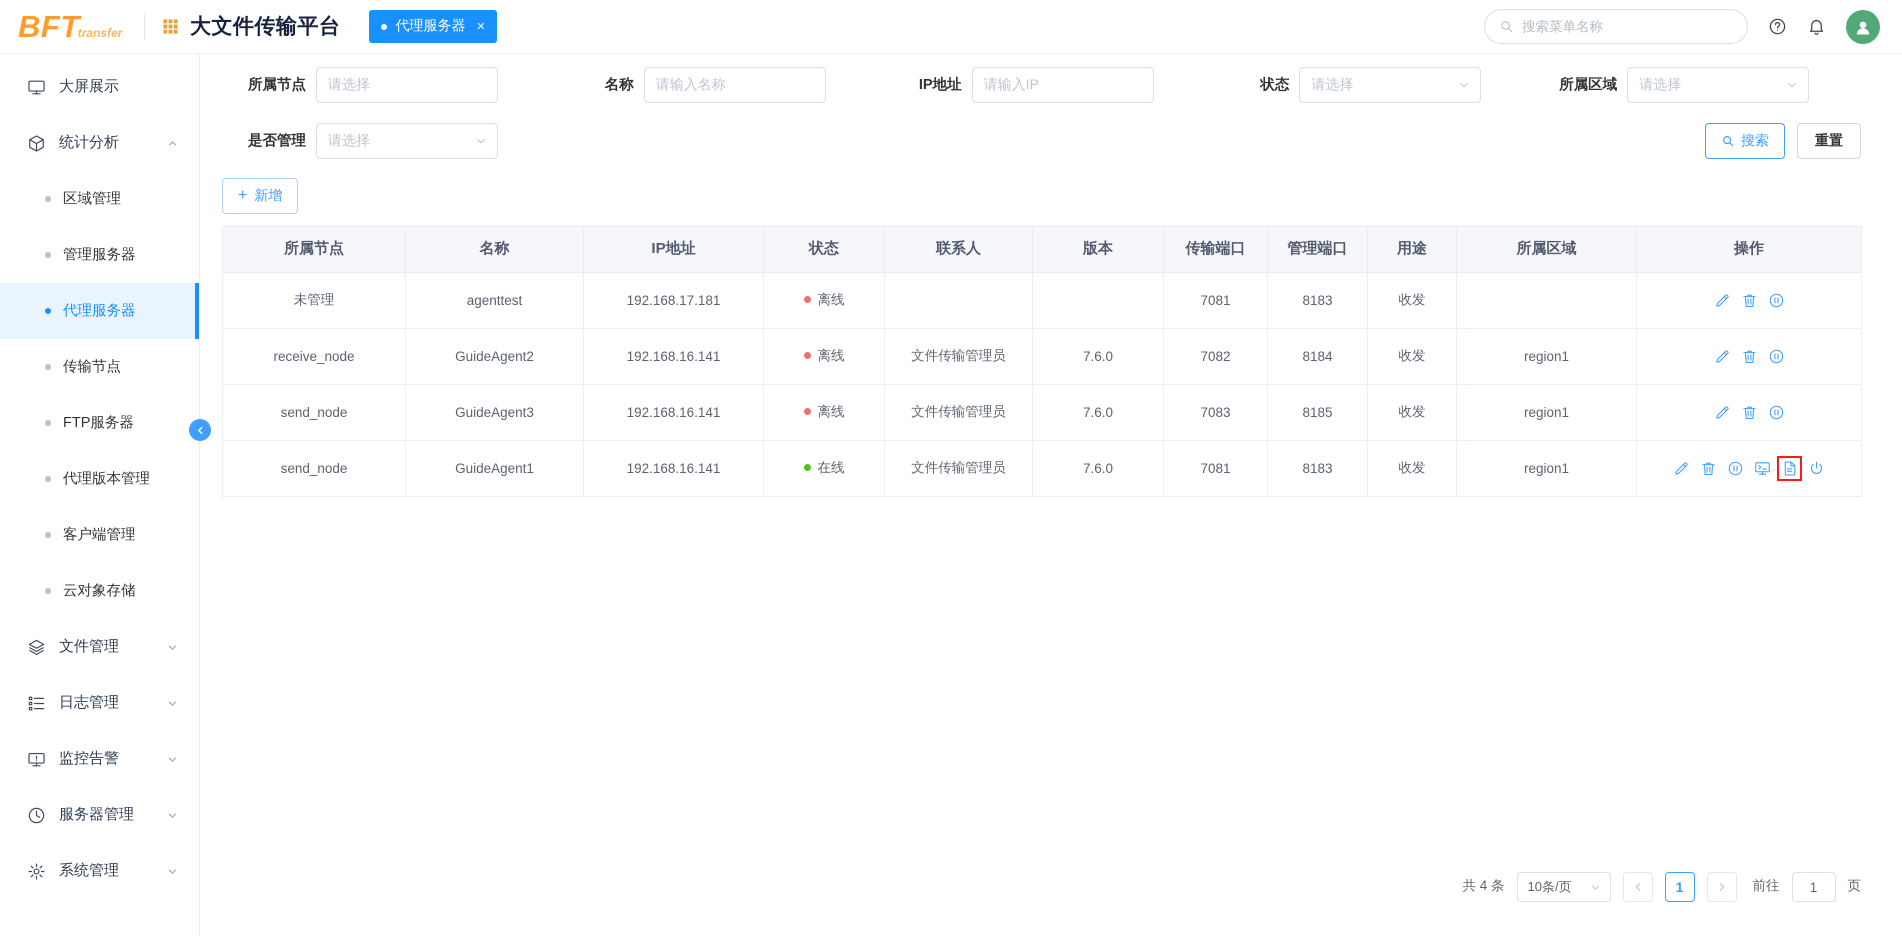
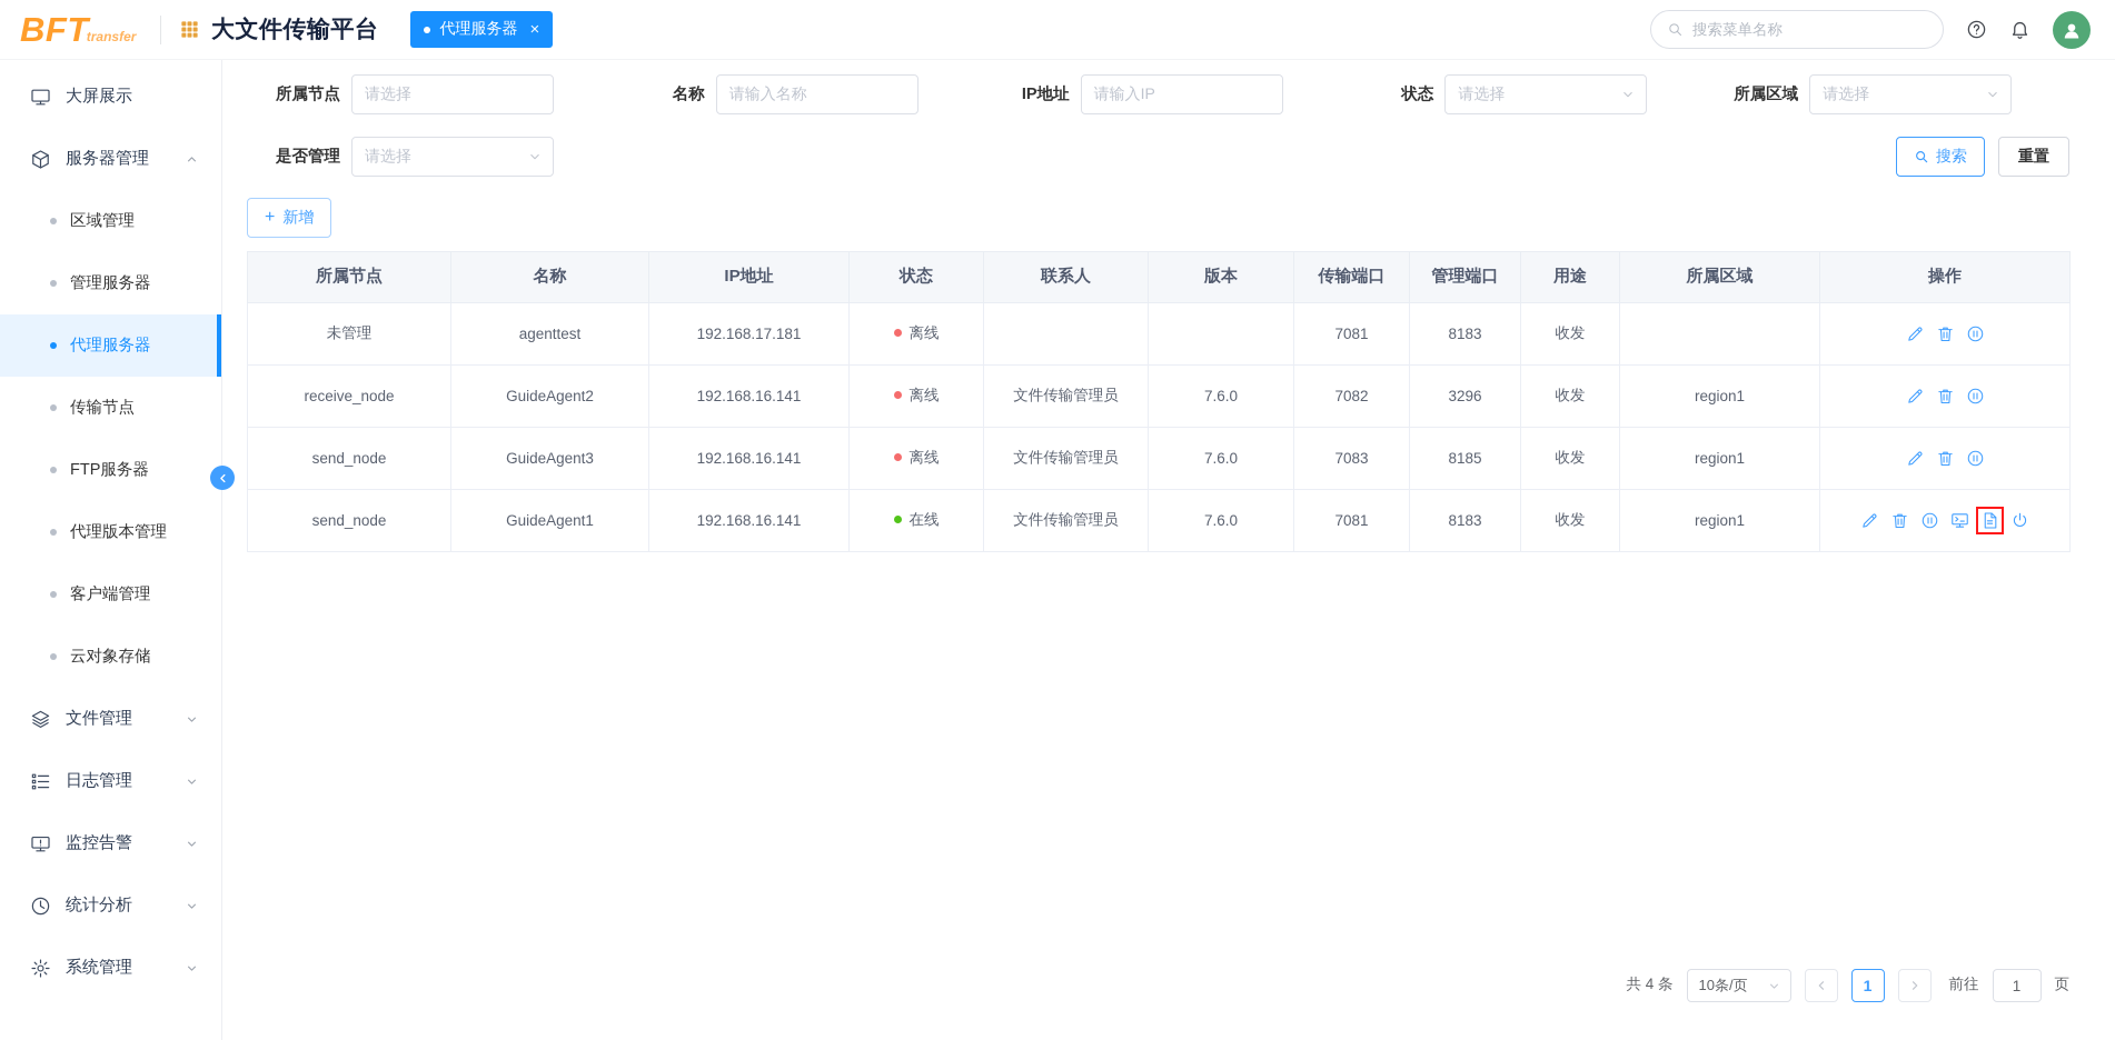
  BFT
  transfer
  大文件传输平台
  代理服务器
  ×
  搜索菜单名称
  大屏展示
- 统计分析
+ 服务器管理
  区域管理
  管理服务器
  代理服务器
  传输节点
  FTP服务器
  代理版本管理
  客户端管理
  云对象存储
  文件管理
  日志管理
  监控告警
- 服务器管理
+ 统计分析
  系统管理
  所属节点
  请选择
  名称
  请输入名称
  IP地址
  请输入IP
  状态
  请选择
  所属区域
  请选择
  是否管理
  请选择
  搜索
  重置
  +
  新增
  所属节点	名称	IP地址	状态	联系人	版本	传输端口	管理端口	用途	所属区域	操作
  未管理	agenttest	192.168.17.181	离线			7081	8183	收发
- receive_node	GuideAgent2	192.168.16.141	离线	文件传输管理员	7.6.0	7082	8184	收发	region1
+ receive_node	GuideAgent2	192.168.16.141	离线	文件传输管理员	7.6.0	7082	3296	收发	region1
  send_node	GuideAgent3	192.168.16.141	离线	文件传输管理员	7.6.0	7083	8185	收发	region1
  send_node	GuideAgent1	192.168.16.141	在线	文件传输管理员	7.6.0	7081	8183	收发	region1
  共 4 条
  10条/页
  1
  前往
  1
  页
